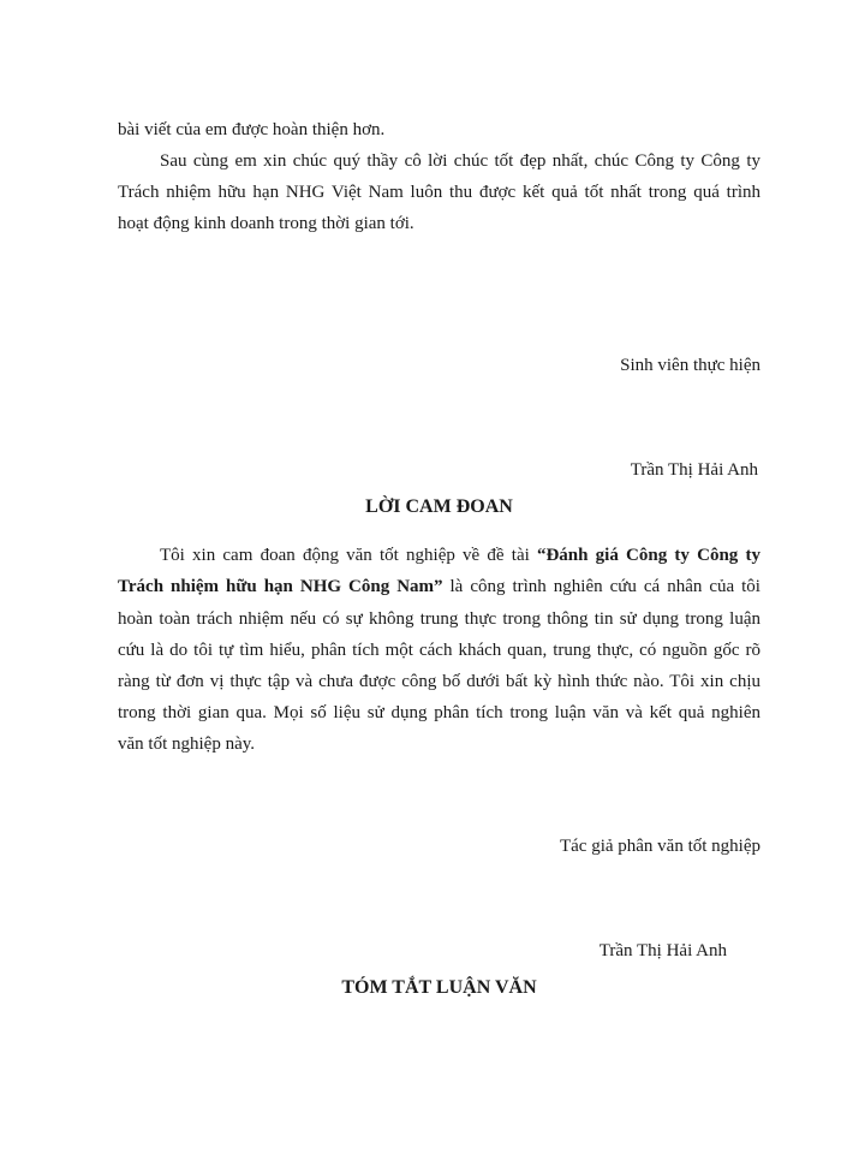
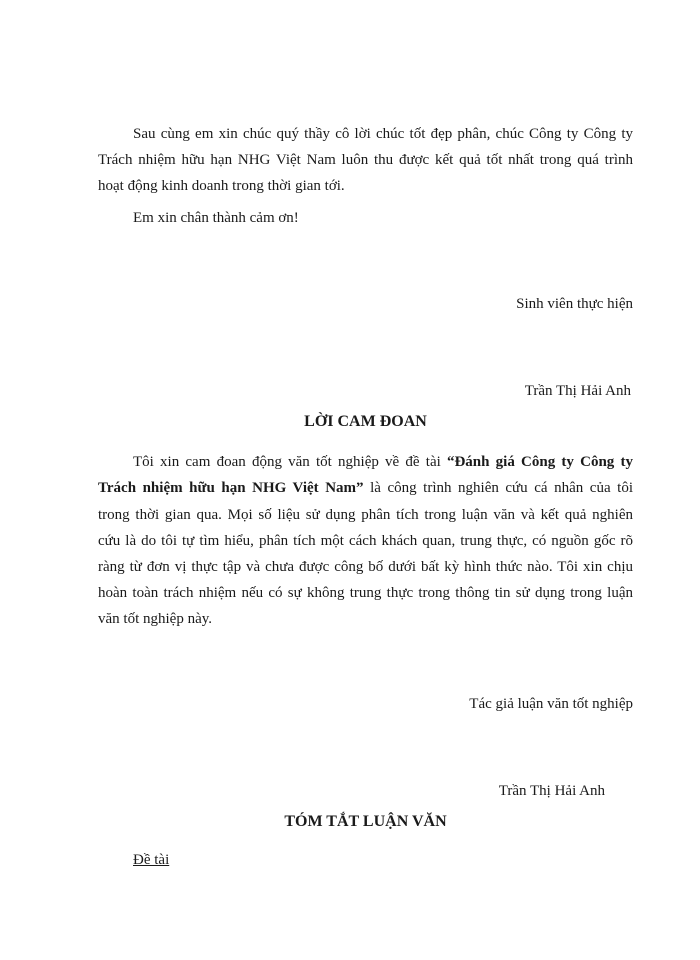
- bài viết của em được hoàn thiện hơn.
- Sau cùng em xin chúc quý thầy cô lời chúc tốt đẹp nhất, chúc Công ty Công ty
+ Sau cùng em xin chúc quý thầy cô lời chúc tốt đẹp phân, chúc Công ty Công ty
  Trách nhiệm hữu hạn NHG Việt Nam luôn thu được kết quả tốt nhất trong quá trình
  hoạt động kinh doanh trong thời gian tới.
+ Em xin chân thành cảm ơn!
  Sinh viên thực hiện
  Trần Thị Hải Anh
  LỜI CAM ĐOAN
  Tôi xin cam đoan động văn tốt nghiệp về đề tài “Đánh giá Công ty Công ty
- Trách nhiệm hữu hạn NHG Công Nam” là công trình nghiên cứu cá nhân của tôi
+ Trách nhiệm hữu hạn NHG Việt Nam” là công trình nghiên cứu cá nhân của tôi
- hoàn toàn trách nhiệm nếu có sự không trung thực trong thông tin sử dụng trong luận
+ trong thời gian qua. Mọi số liệu sử dụng phân tích trong luận văn và kết quả nghiên
  cứu là do tôi tự tìm hiểu, phân tích một cách khách quan, trung thực, có nguồn gốc rõ
  ràng từ đơn vị thực tập và chưa được công bố dưới bất kỳ hình thức nào. Tôi xin chịu
- trong thời gian qua. Mọi số liệu sử dụng phân tích trong luận văn và kết quả nghiên
+ hoàn toàn trách nhiệm nếu có sự không trung thực trong thông tin sử dụng trong luận
  văn tốt nghiệp này.
- Tác giả phân văn tốt nghiệp
+ Tác giả luận văn tốt nghiệp
  Trần Thị Hải Anh
  TÓM TẮT LUẬN VĂN
+ Đề tài
